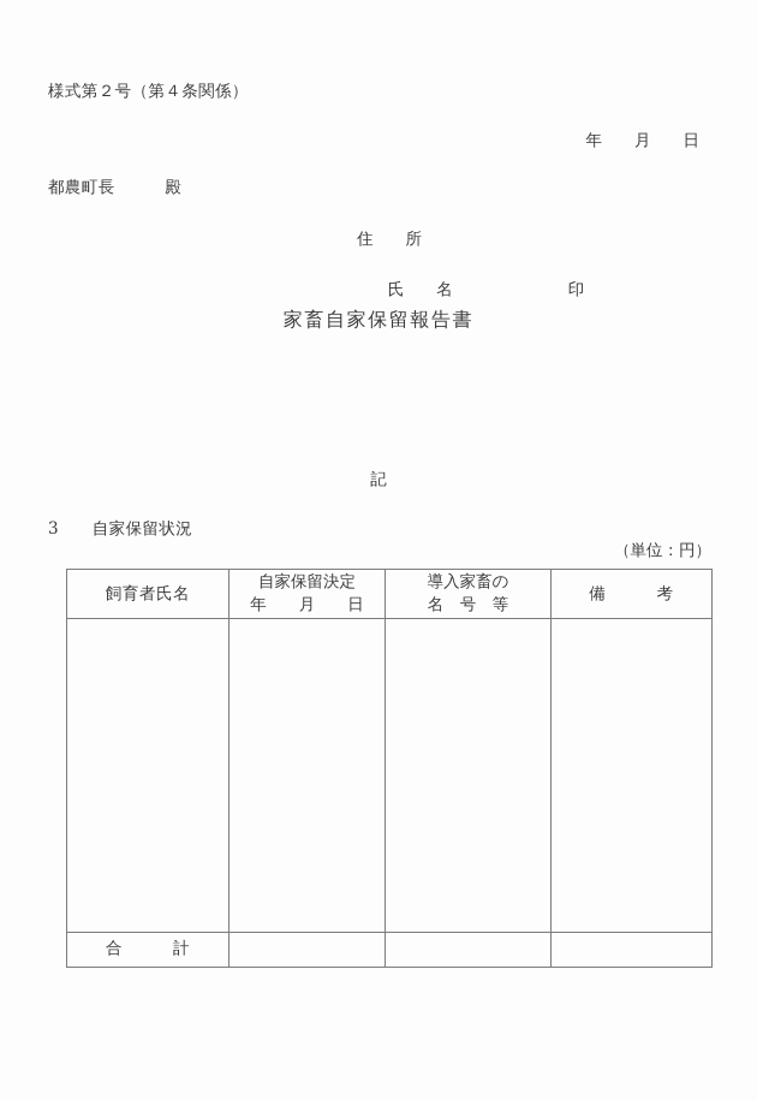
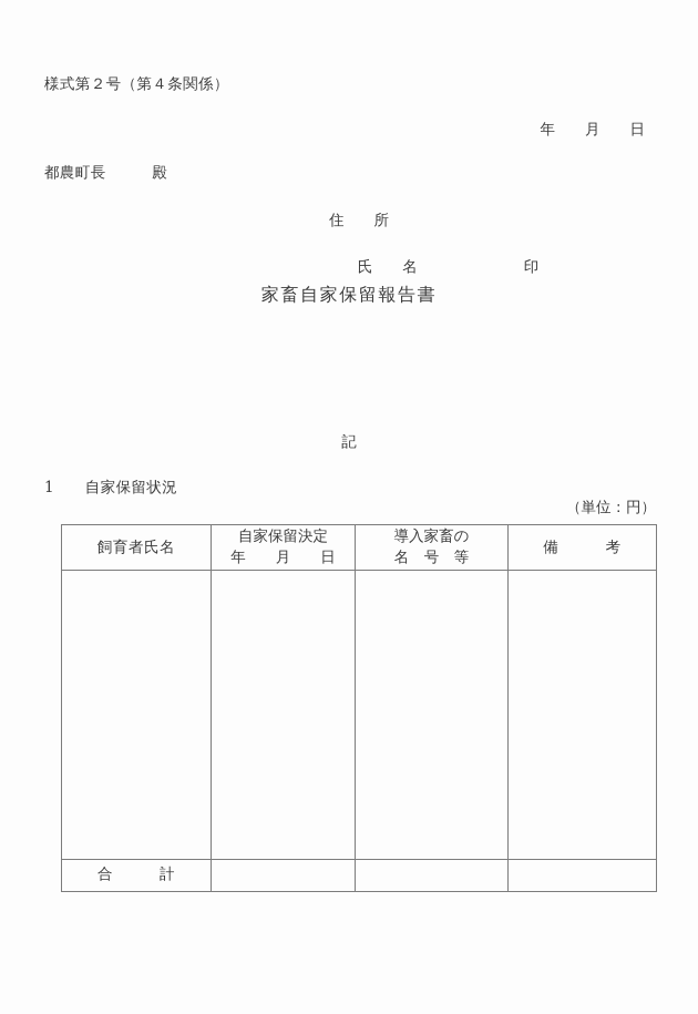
  様式第２号（第４条関係）
  年 月 日
  都農町長 殿
  住 所
  氏 名 印
  家畜自家保留報告書
  記
- 3 自家保留状況
+ 1 自家保留状況
  （単位：円）
  飼育者氏名	自家保留決定 年 月 日	導入家畜の 名 号 等	備 考
  合 計
